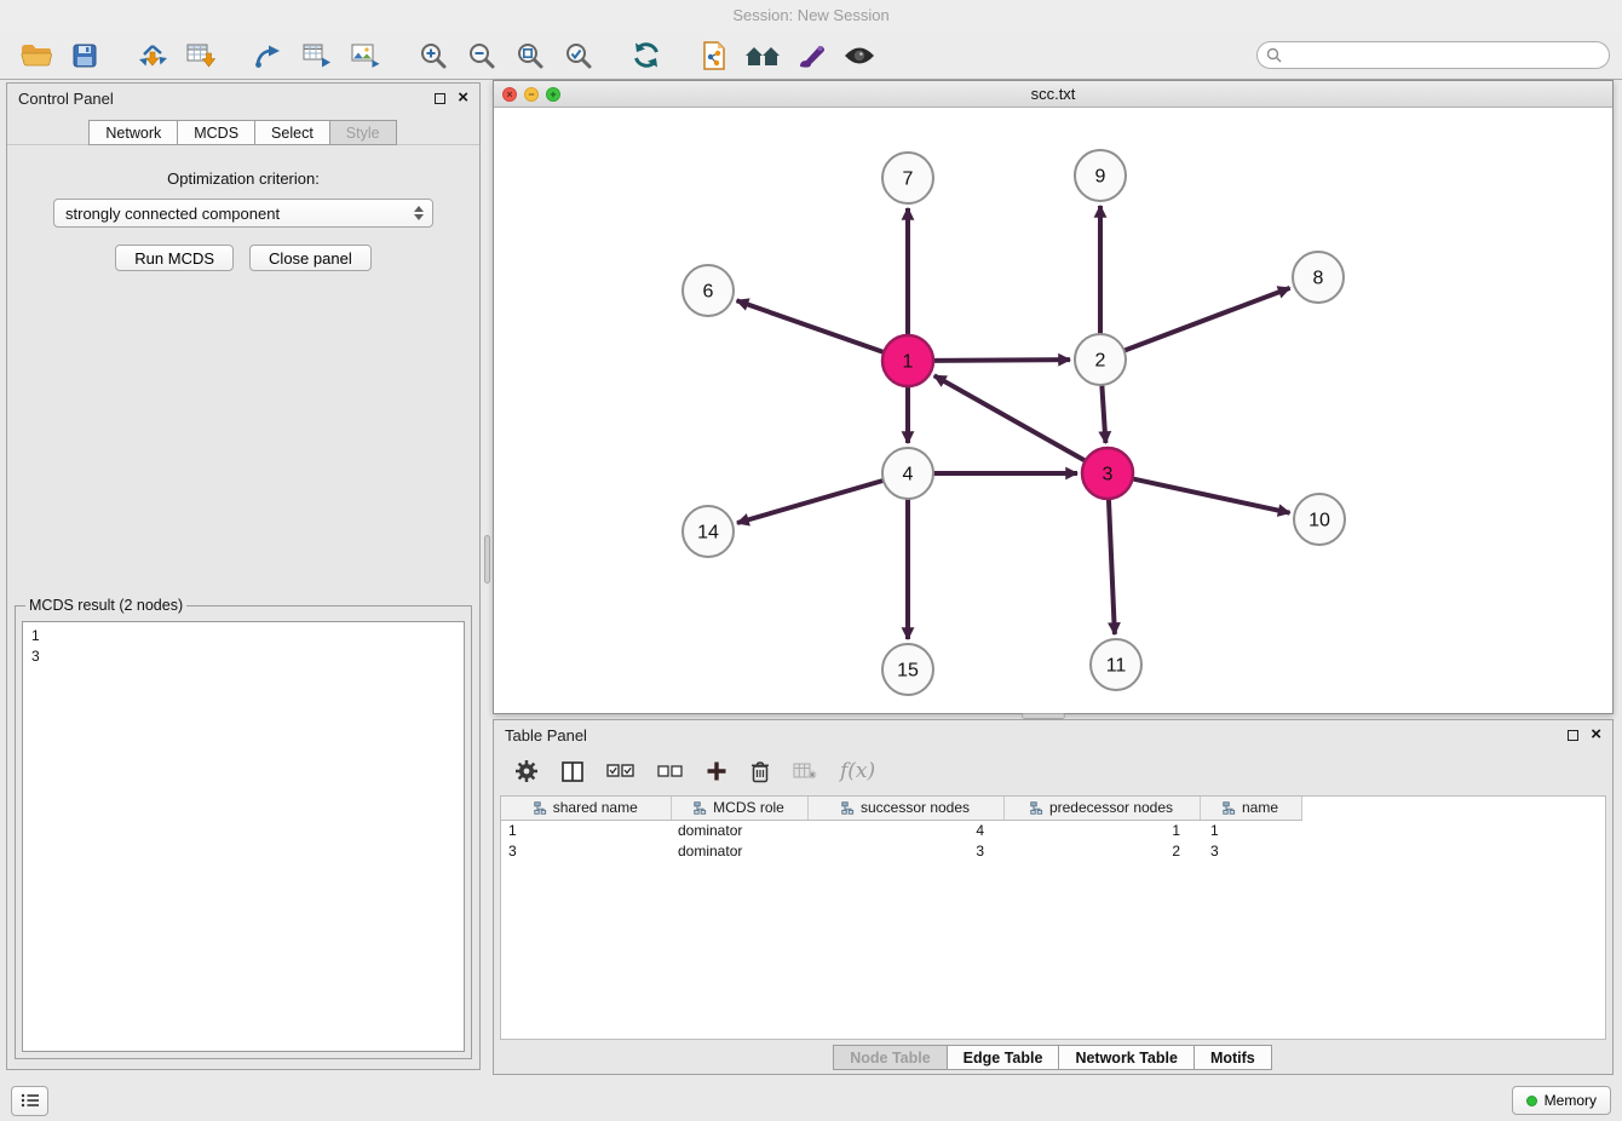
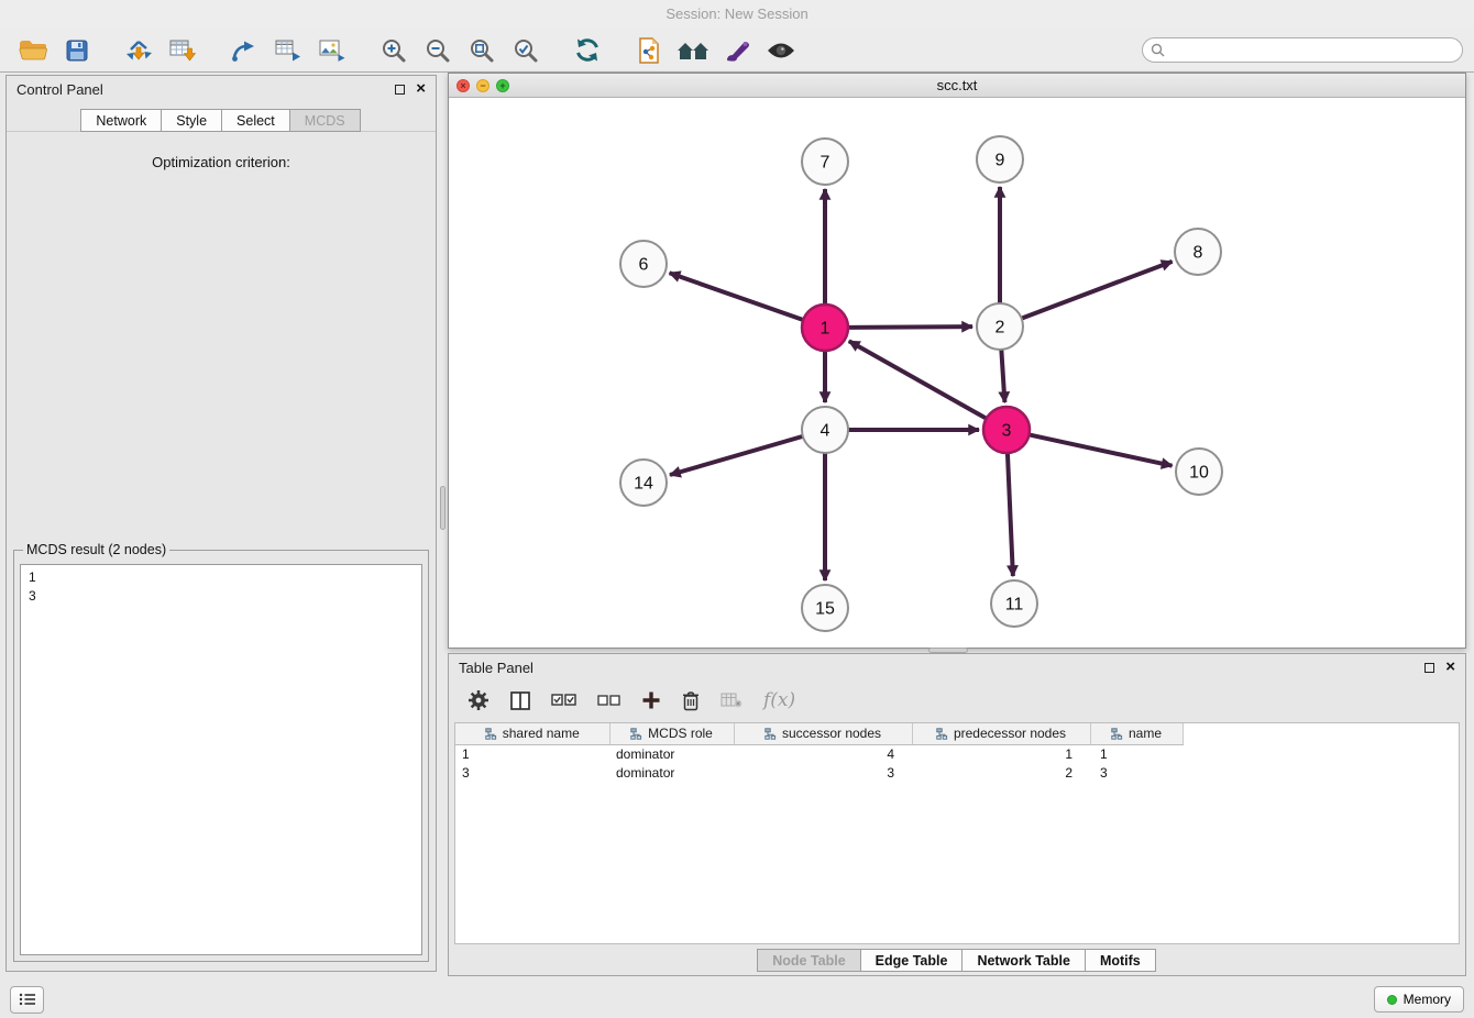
  Session: New Session
  Control Panel
  ×
  Network
- MCDS
+ Style
  Select
- Style
+ MCDS
  Optimization criterion:
- strongly connected component
- Run MCDS
- Close panel
  MCDS result (2 nodes)
  1
  3
  scc.txt
  ×
  −
  +
  7
  9
  6
  8
  1
  2
  4
  3
  14
  10
  15
  11
  Table Panel
  ×
  f(x)
  shared name	MCDS role	successor nodes	predecessor nodes	name
  1	dominator	4	1	1
  3	dominator	3	2	3
  Node Table
  Edge Table
  Network Table
  Motifs
  Memory
